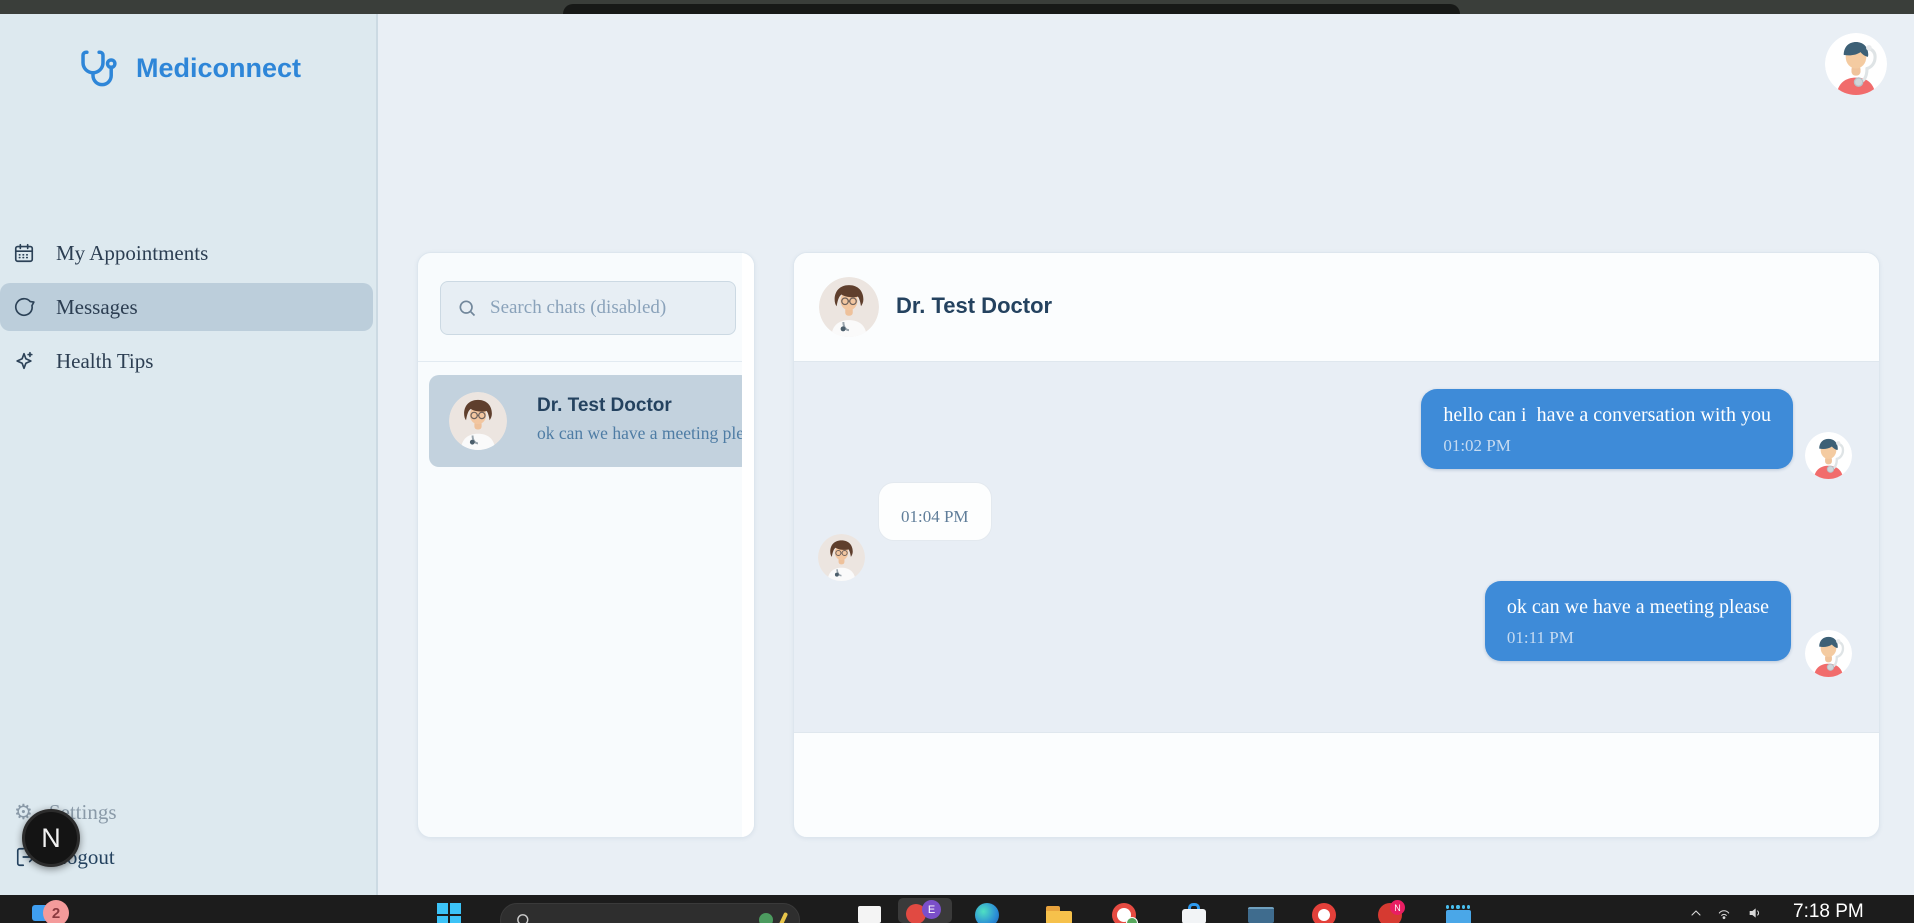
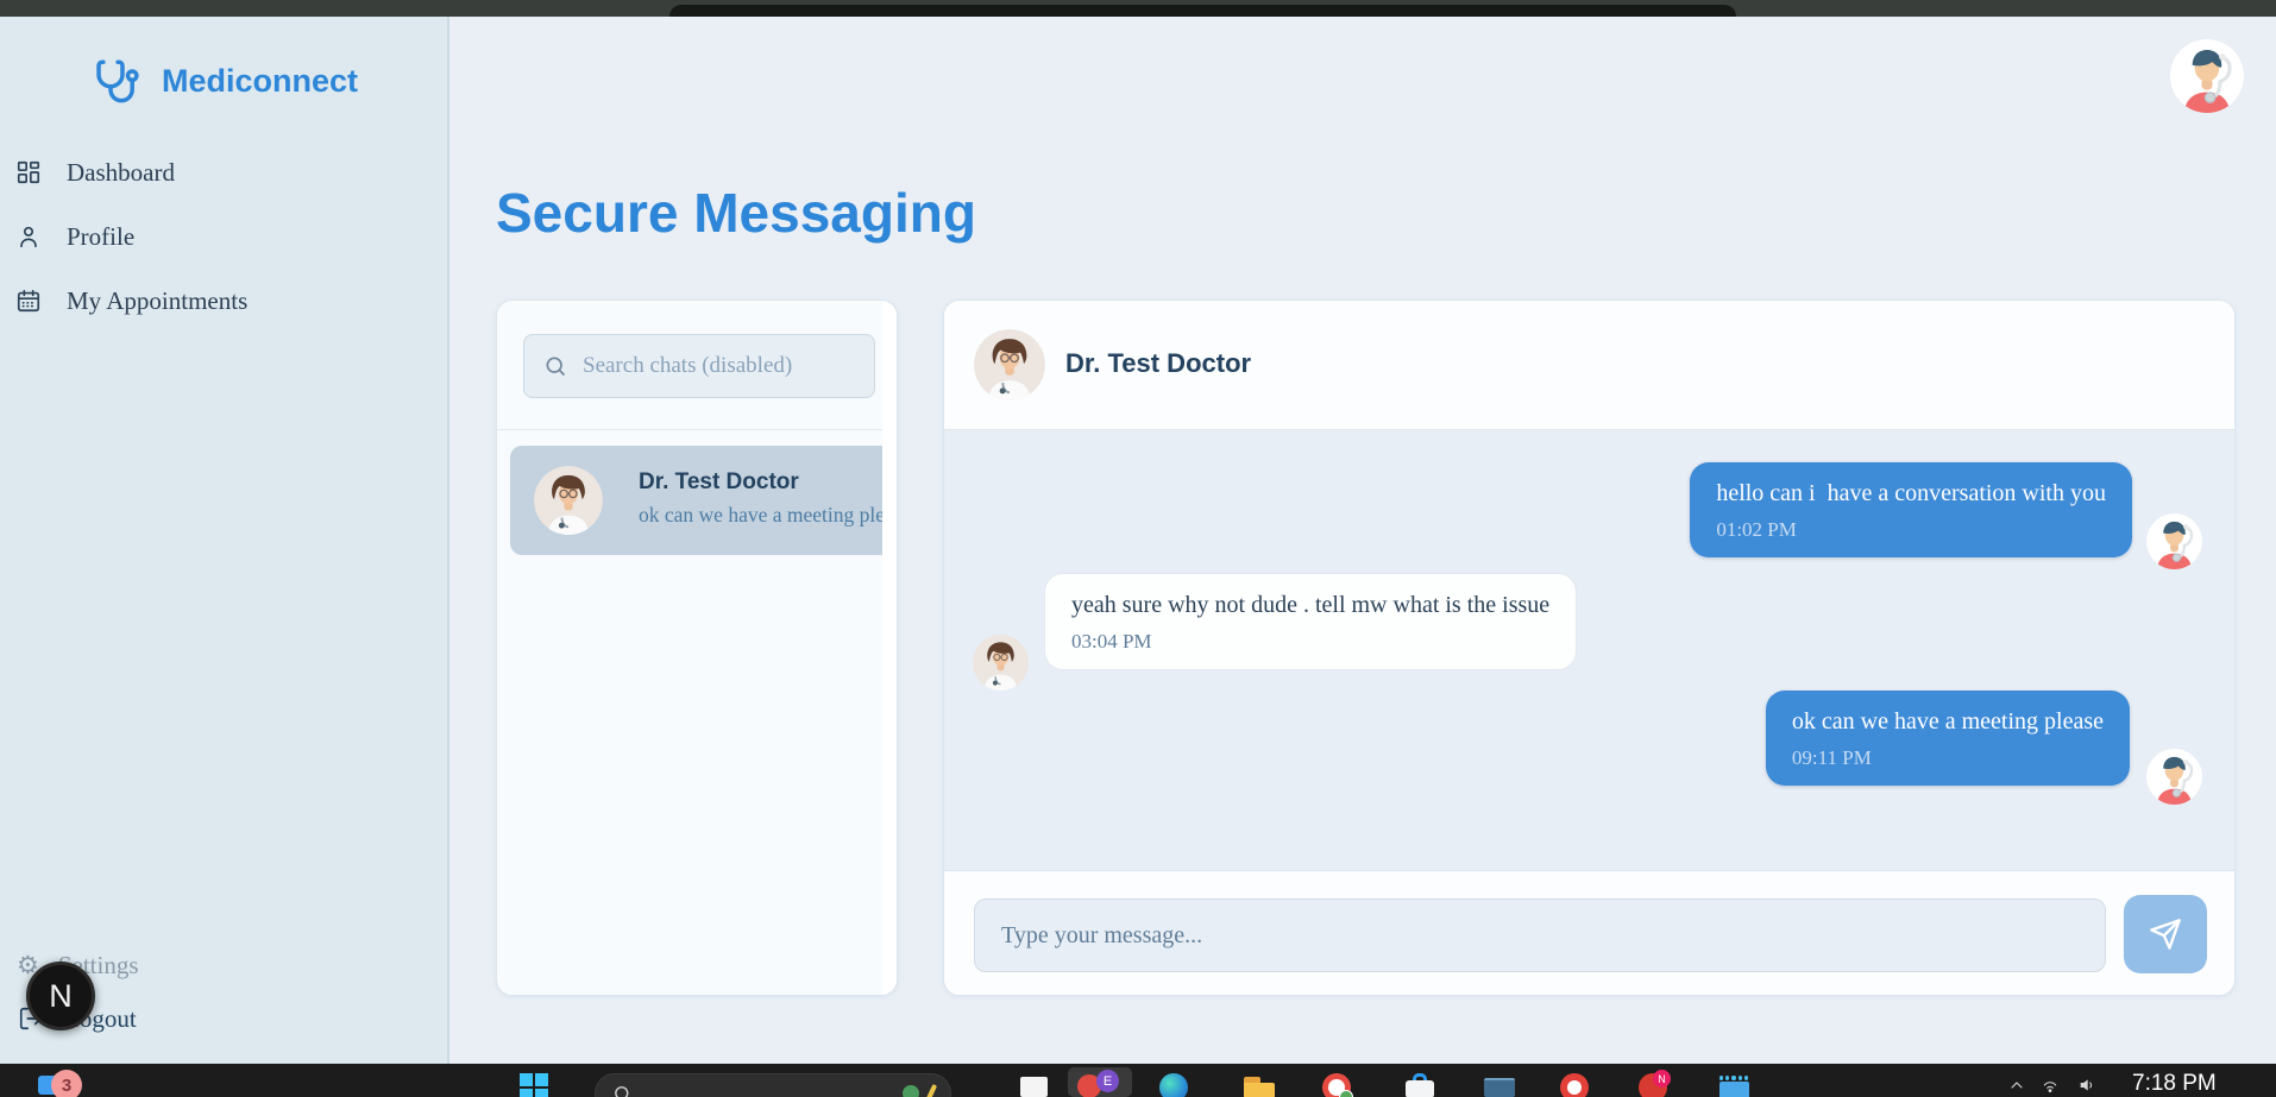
  Mediconnect
+ Dashboard
+ Profile
  My Appointments
- Messages
- Health Tips
  ⚙
  ettings
  N
+ Secure Messaging
  Search chats (disabled)
  Dr. Test Doctor
  ok can we have a meeting ple
  Dr. Test Doctor
  hello can i have a conversation with you
  01:02 PM
+ yeah sure why not dude . tell mw what is the issue
- 01:04 PM
+ 03:04 PM
  ok can we have a meeting please
- 01:11 PM
+ 09:11 PM
+ Type your message...
- 2
+ 3
  E
  N
  7:18 PM
